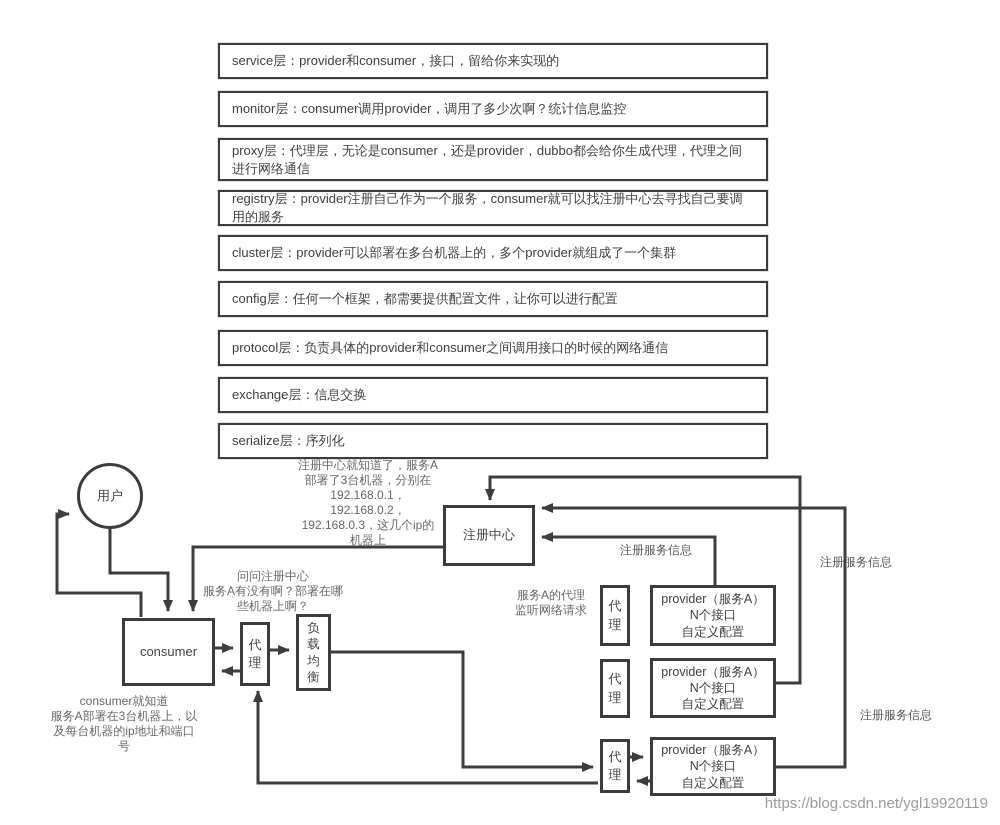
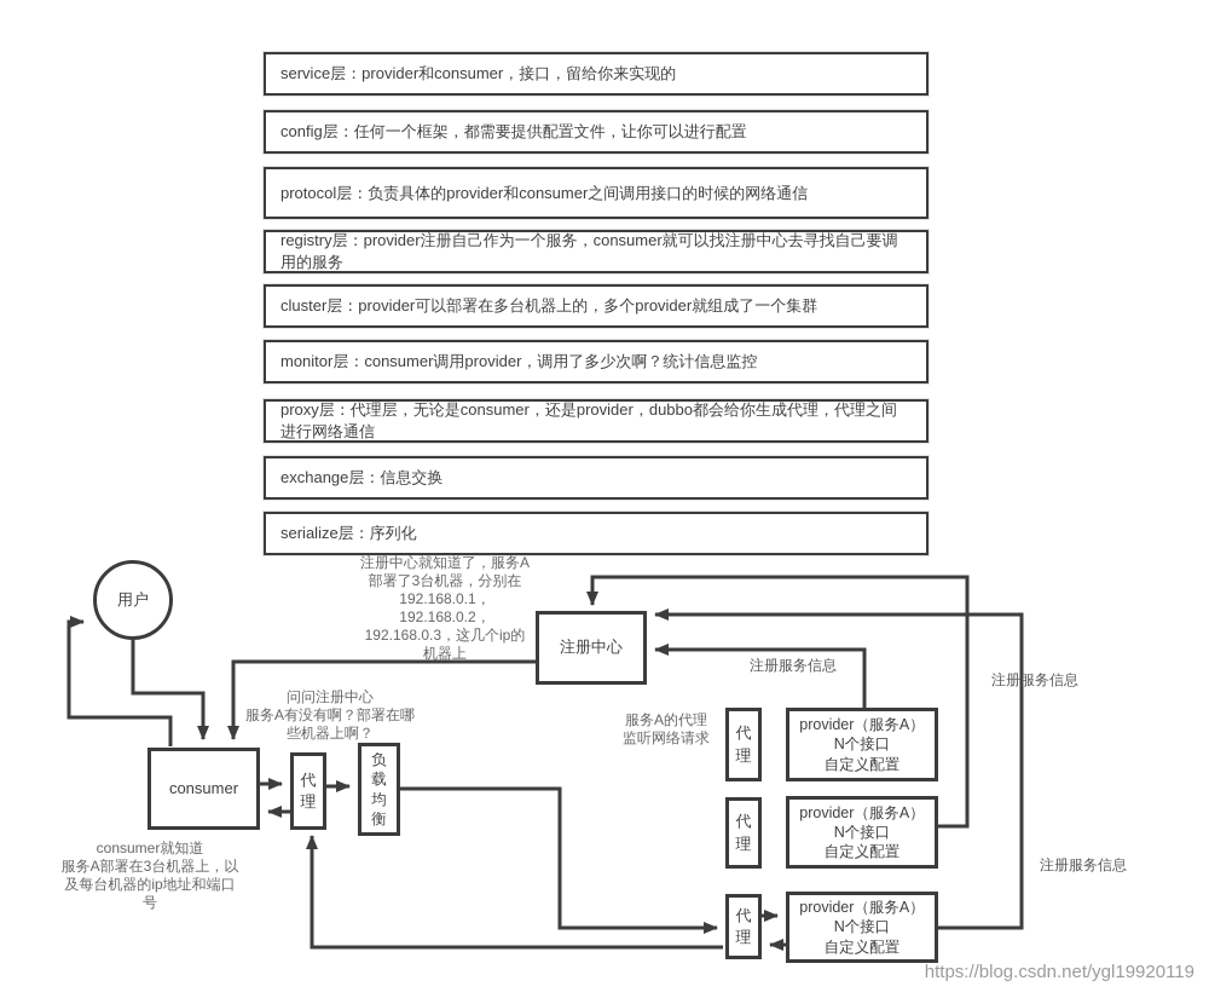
  service层：provider和consumer，接口，留给你来实现的
- monitor层：consumer调用provider，调用了多少次啊？统计信息监控
+ config层：任何一个框架，都需要提供配置文件，让你可以进行配置
- proxy层：代理层，无论是consumer，还是provider，dubbo都会给你生成代理，代理之间进行网络通信
+ protocol层：负责具体的provider和consumer之间调用接口的时候的网络通信
  registry层：provider注册自己作为一个服务，consumer就可以找注册中心去寻找自己要调用的服务
  cluster层：provider可以部署在多台机器上的，多个provider就组成了一个集群
- config层：任何一个框架，都需要提供配置文件，让你可以进行配置
+ monitor层：consumer调用provider，调用了多少次啊？统计信息监控
- protocol层：负责具体的provider和consumer之间调用接口的时候的网络通信
+ proxy层：代理层，无论是consumer，还是provider，dubbo都会给你生成代理，代理之间进行网络通信
  exchange层：信息交换
  serialize层：序列化
  用户
  consumer
  代
  理
  负
  载
  均
  衡
  注册中心
  代
  理
  provider（服务A）
  N个接口
  自定义配置
  代
  理
  provider（服务A）
  N个接口
  自定义配置
  代
  理
  provider（服务A）
  N个接口
  自定义配置
  注册中心就知道了，服务A
  部署了3台机器，分别在
  192.168.0.1，
  192.168.0.2，
  192.168.0.3，这几个ip的
  机器上
  问问注册中心
  服务A有没有啊？部署在哪
  些机器上啊？
  consumer就知道
  服务A部署在3台机器上，以
  及每台机器的ip地址和端口
  号
  服务A的代理
  监听网络请求
  注册服务信息
  注册服务信息
  注册服务信息
  https://blog.csdn.net/ygl19920119
